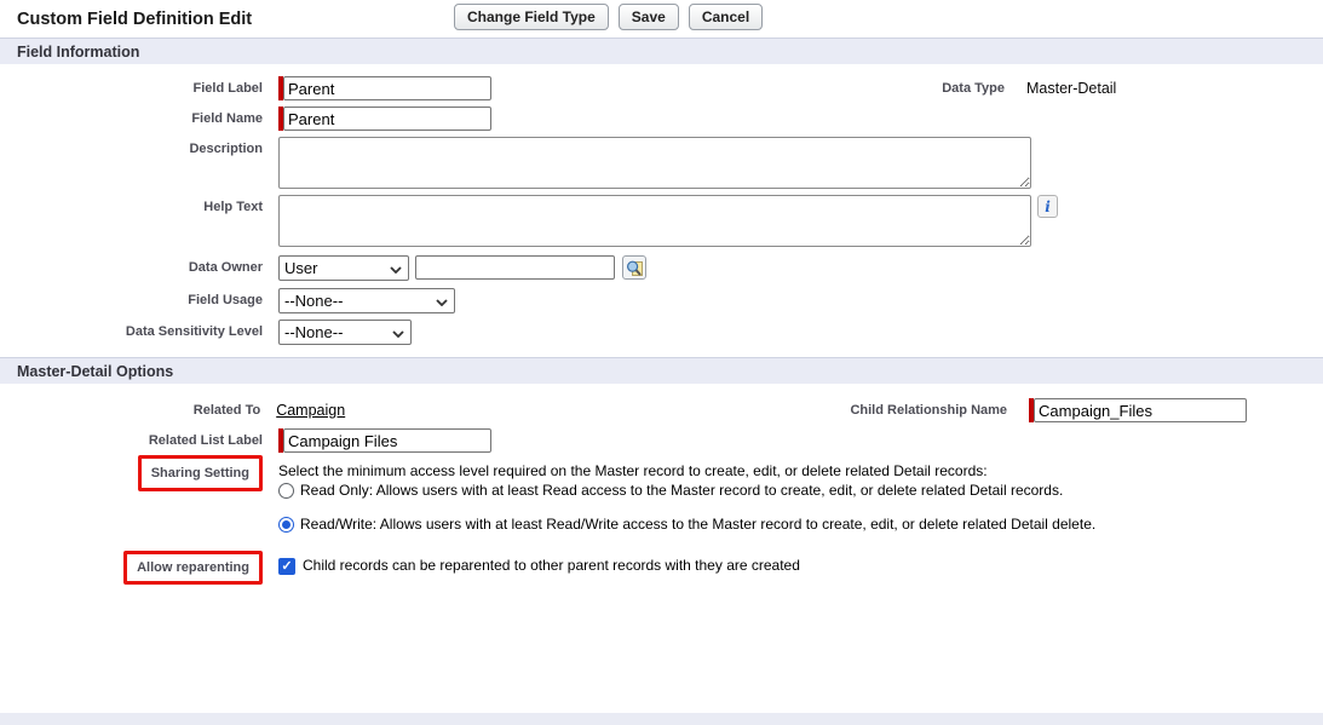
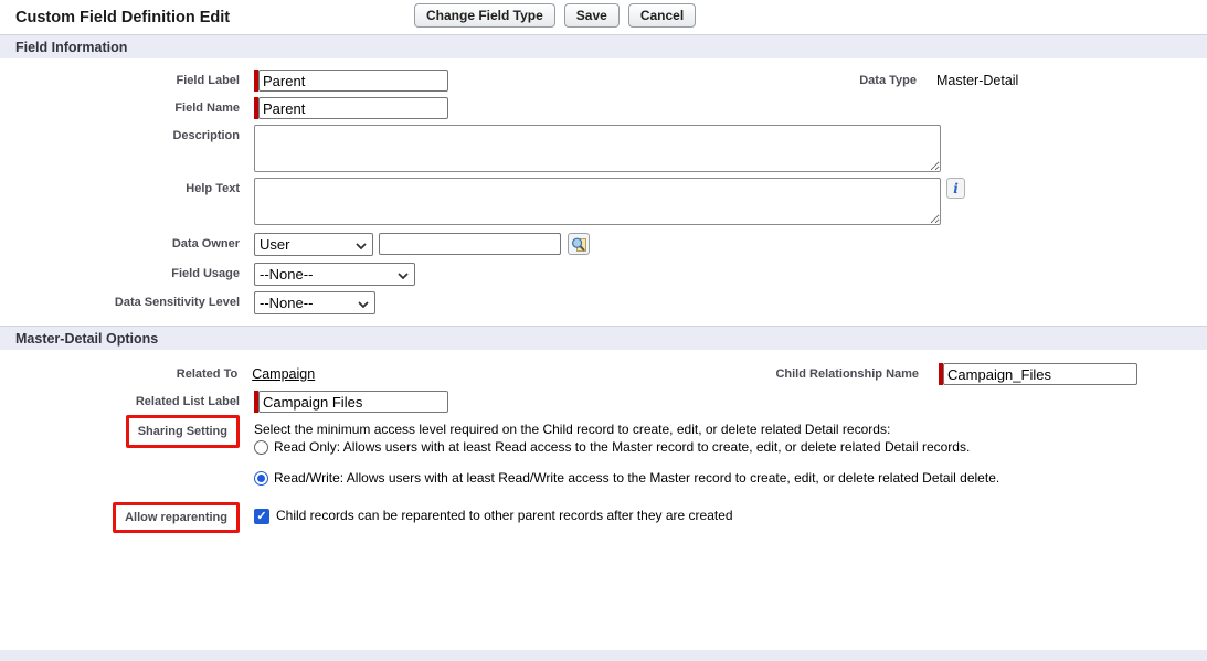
  Custom Field Definition Edit
  Change Field Type
  Save
  Cancel
  Field Information
  Field Label
  Parent
  Data Type
  Master-Detail
  Field Name
  Parent
  Description
  Help Text
  i
  Data Owner
  User
  Field Usage
  --None--
  Data Sensitivity Level
  --None--
  Master-Detail Options
  Related To
  Campaign
  Child Relationship Name
  Campaign_Files
  Related List Label
  Campaign Files
  Sharing Setting
- Select the minimum access level required on the Master record to create, edit, or delete related Detail records:
+ Select the minimum access level required on the Child record to create, edit, or delete related Detail records:
  Read Only: Allows users with at least Read access to the Master record to create, edit, or delete related Detail records.
  Read/Write: Allows users with at least Read/Write access to the Master record to create, edit, or delete related Detail delete.
  Allow reparenting
  ✓
- Child records can be reparented to other parent records with they are created
+ Child records can be reparented to other parent records after they are created
